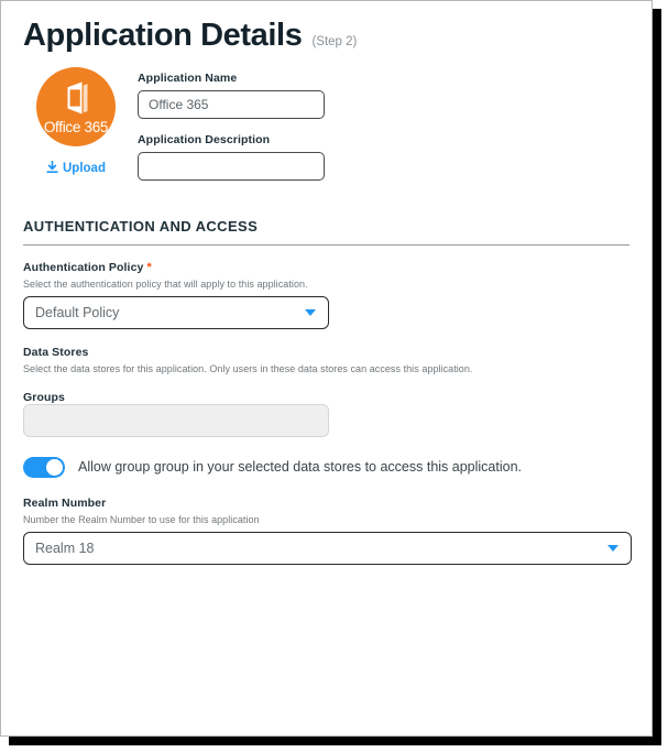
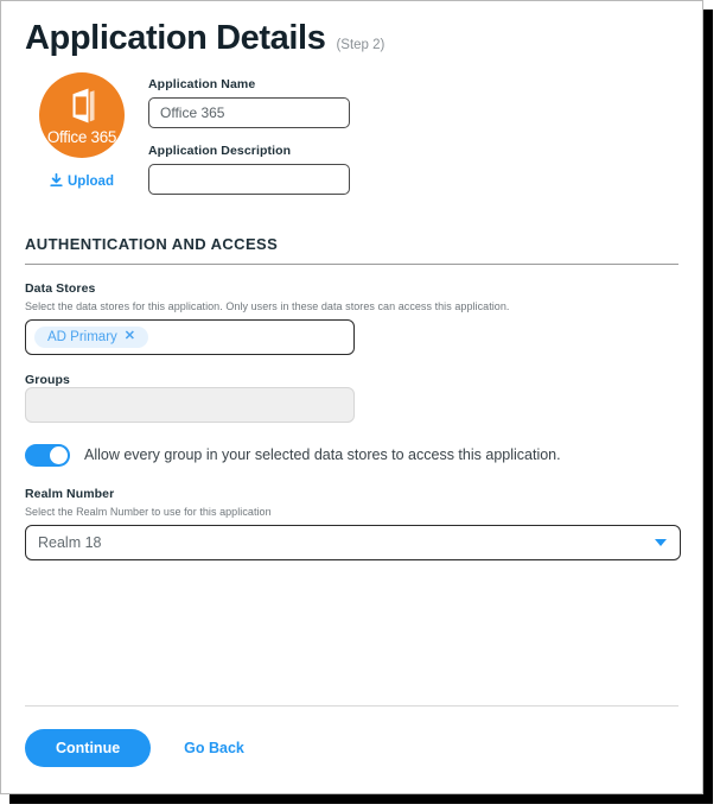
  Application Details
  (Step 2)
  Office 365
  Upload
  Application Name
  Office 365
  Application Description
  AUTHENTICATION AND ACCESS
- Authentication Policy *
- Select the authentication policy that will apply to this application.
- Default Policy
  Data Stores
  Select the data stores for this application. Only users in these data stores can access this application.
+ AD Primary
+ ✕
  Groups
- Allow group group in your selected data stores to access this application.
+ Allow every group in your selected data stores to access this application.
  Realm Number
- Number the Realm Number to use for this application
+ Select the Realm Number to use for this application
  Realm 18
+ Continue
+ Go Back
